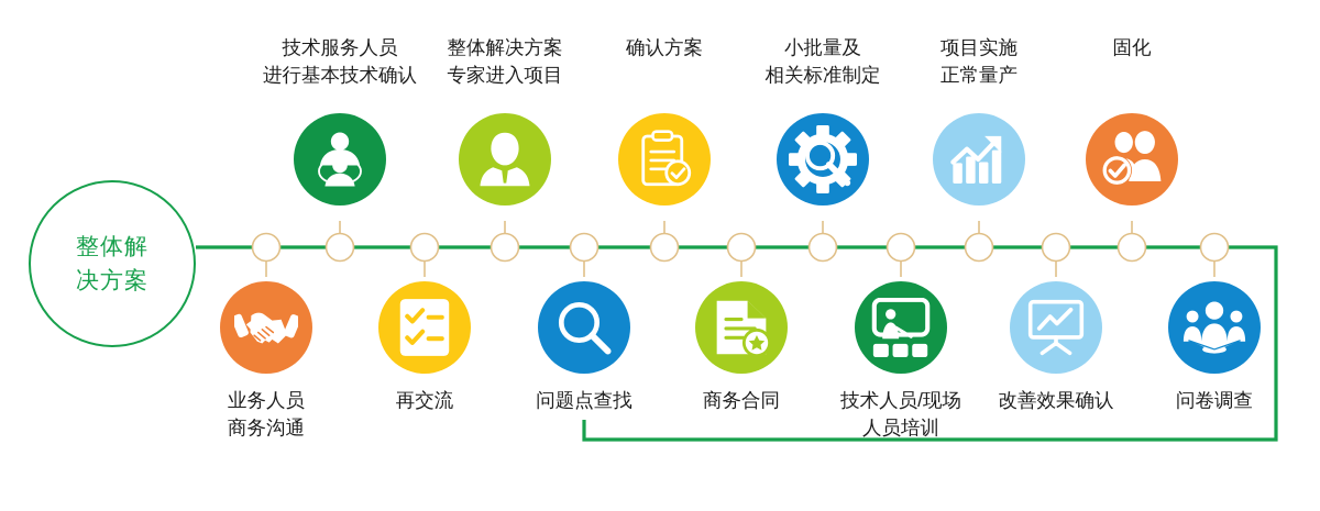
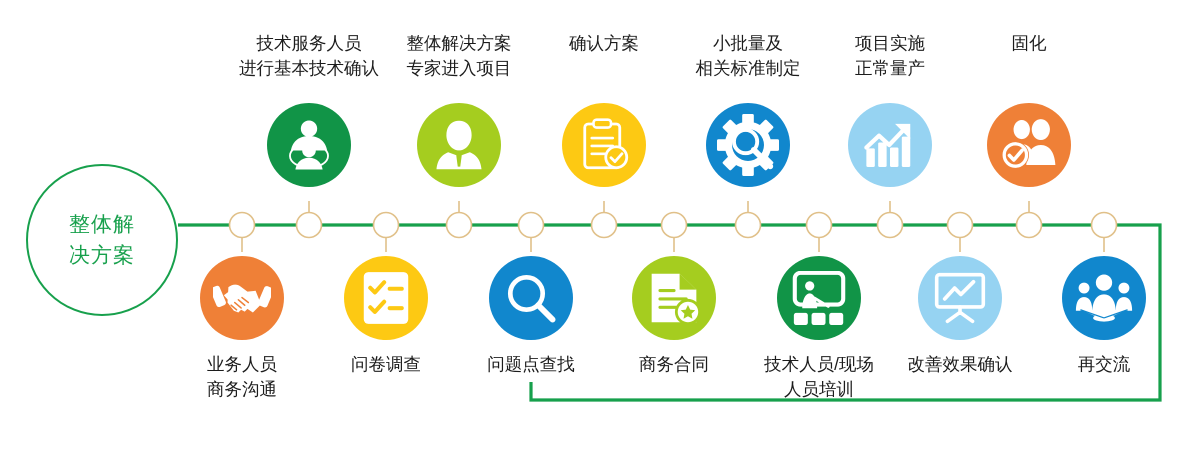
  整体解
  决方案
  技术服务人员
  进行基本技术确认
  整体解决方案
  专家进入项目
  确认方案
  小批量及
  相关标准制定
  项目实施
  正常量产
  固化
  业务人员
  商务沟通
- 再交流
+ 问卷调查
  问题点查找
  商务合同
  技术人员/现场
  人员培训
  改善效果确认
- 问卷调查
+ 再交流
